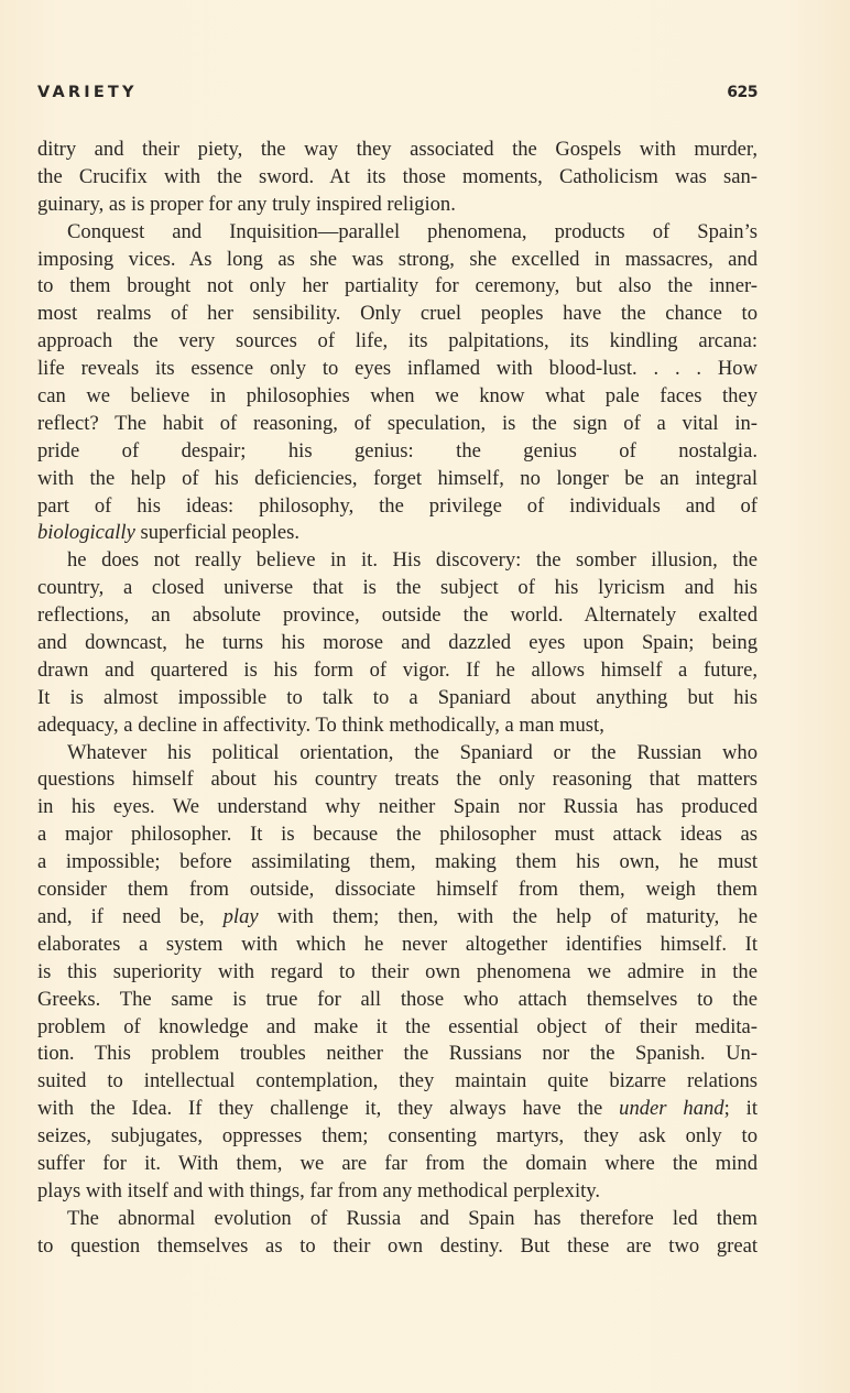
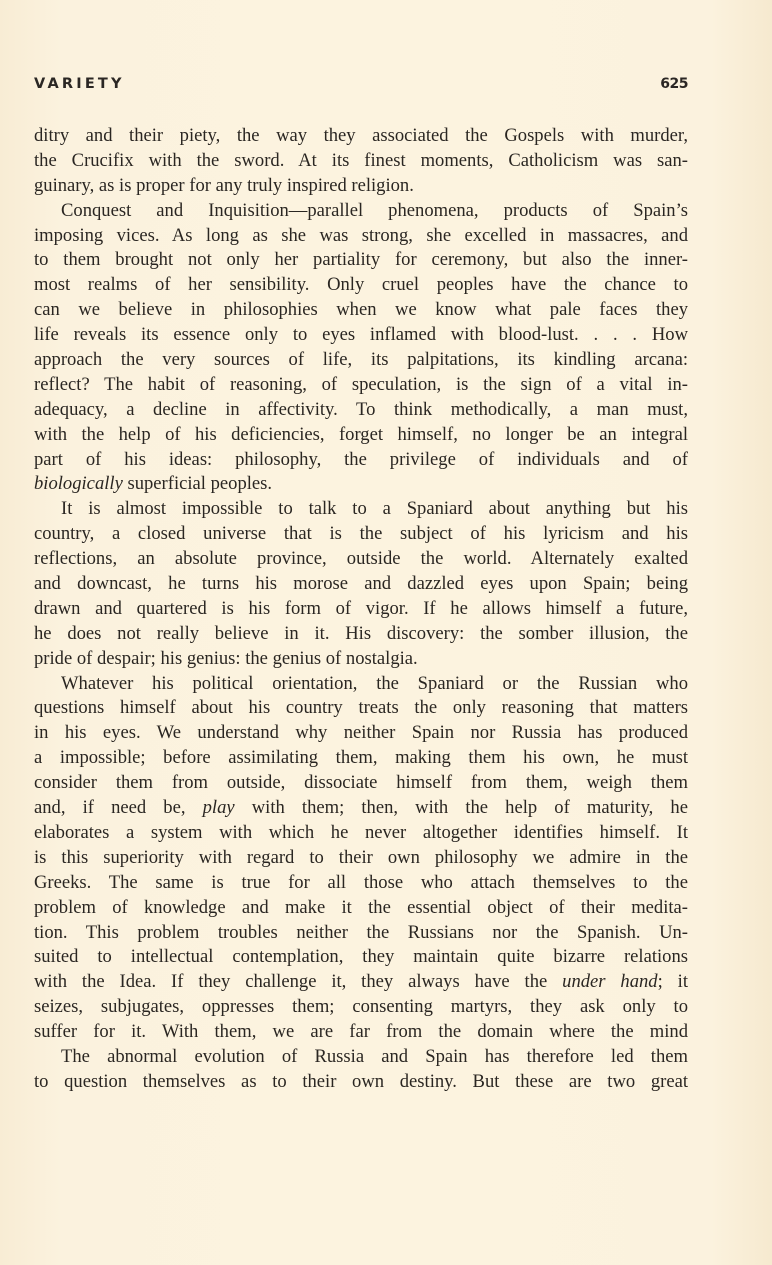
  VARIETY
  625
  ditry and their piety, the way they associated the Gospels with murder,
- the Crucifix with the sword. At its those moments, Catholicism was san-
+ the Crucifix with the sword. At its finest moments, Catholicism was san-
  guinary, as is proper for any truly inspired religion.
  Conquest and Inquisition—parallel phenomena, products of Spain’s
  imposing vices. As long as she was strong, she excelled in massacres, and
  to them brought not only her partiality for ceremony, but also the inner-
  most realms of her sensibility. Only cruel peoples have the chance to
- approach the very sources of life, its palpitations, its kindling arcana:
+ can we believe in philosophies when we know what pale faces they
  life reveals its essence only to eyes inflamed with blood-lust. . . . How
- can we believe in philosophies when we know what pale faces they
+ approach the very sources of life, its palpitations, its kindling arcana:
  reflect? The habit of reasoning, of speculation, is the sign of a vital in-
- pride of despair; his genius: the genius of nostalgia.
+ adequacy, a decline in affectivity. To think methodically, a man must,
  with the help of his deficiencies, forget himself, no longer be an integral
  part of his ideas: philosophy, the privilege of individuals and of
  biologically superficial peoples.
- he does not really believe in it. His discovery: the somber illusion, the
+ It is almost impossible to talk to a Spaniard about anything but his
  country, a closed universe that is the subject of his lyricism and his
  reflections, an absolute province, outside the world. Alternately exalted
  and downcast, he turns his morose and dazzled eyes upon Spain; being
  drawn and quartered is his form of vigor. If he allows himself a future,
- It is almost impossible to talk to a Spaniard about anything but his
+ he does not really believe in it. His discovery: the somber illusion, the
- adequacy, a decline in affectivity. To think methodically, a man must,
+ pride of despair; his genius: the genius of nostalgia.
  Whatever his political orientation, the Spaniard or the Russian who
  questions himself about his country treats the only reasoning that matters
  in his eyes. We understand why neither Spain nor Russia has produced
- a major philosopher. It is because the philosopher must attack ideas as
  a impossible; before assimilating them, making them his own, he must
  consider them from outside, dissociate himself from them, weigh them
  and, if need be, play with them; then, with the help of maturity, he
  elaborates a system with which he never altogether identifies himself. It
- is this superiority with regard to their own phenomena we admire in the
+ is this superiority with regard to their own philosophy we admire in the
  Greeks. The same is true for all those who attach themselves to the
  problem of knowledge and make it the essential object of their medita-
  tion. This problem troubles neither the Russians nor the Spanish. Un-
  suited to intellectual contemplation, they maintain quite bizarre relations
  with the Idea. If they challenge it, they always have the under hand; it
  seizes, subjugates, oppresses them; consenting martyrs, they ask only to
  suffer for it. With them, we are far from the domain where the mind
- plays with itself and with things, far from any methodical perplexity.
  The abnormal evolution of Russia and Spain has therefore led them
  to question themselves as to their own destiny. But these are two great
